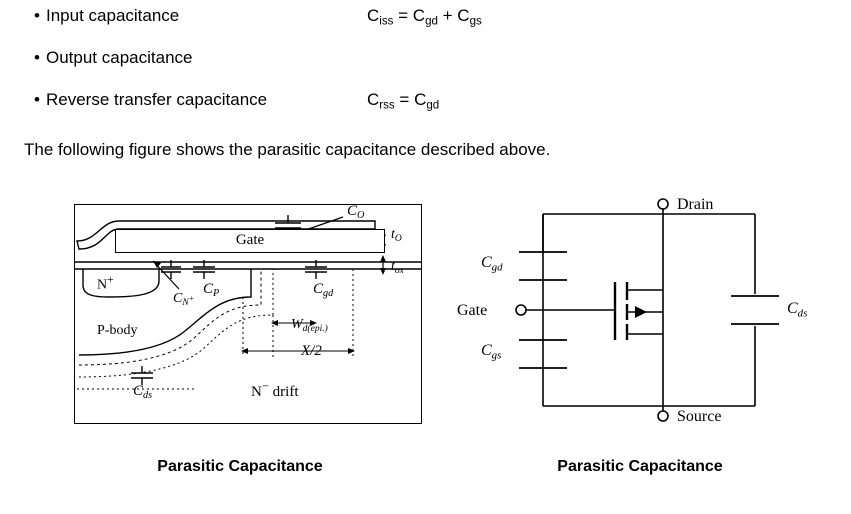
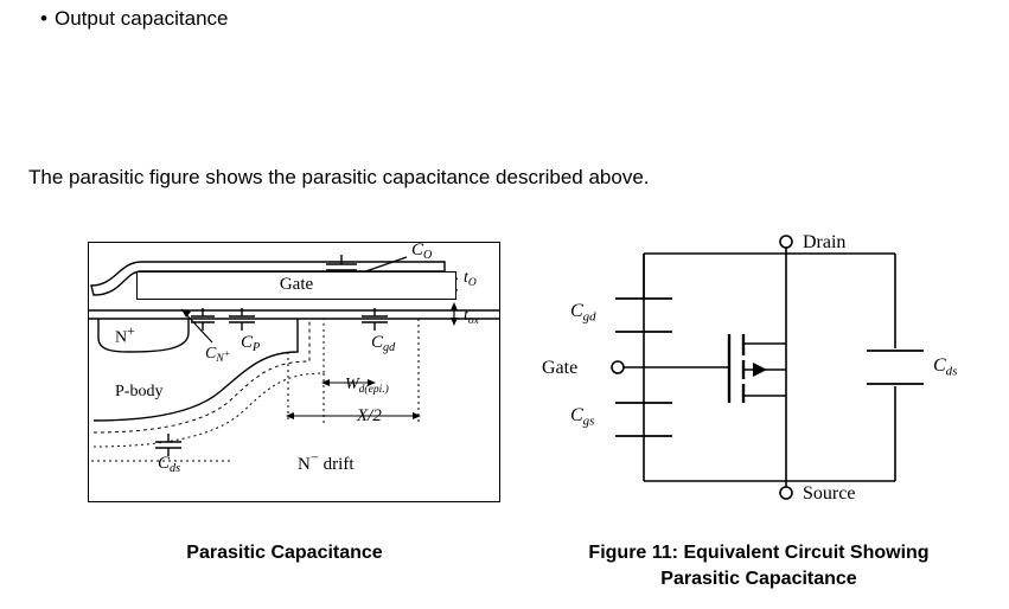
- • Input capacitance
- Ciss = Cgd + Cgs
  • Output capacitance
- • Reverse transfer capacitance
- Crss = Cgd
- The following figure shows the parasitic capacitance described above.
+ The parasitic figure shows the parasitic capacitance described above.
  Gate
  N+
  P-body
  N− drift
  CO
  tO
  tox
  CN+
  CP
  Cgd
  Wd(epi.)
  X/2
  Cds
  Gate
  Drain
  Source
  Cgd
  Cgs
  Cds
  Parasitic Capacitance
+ Figure 11: Equivalent Circuit Showing
  Parasitic Capacitance
